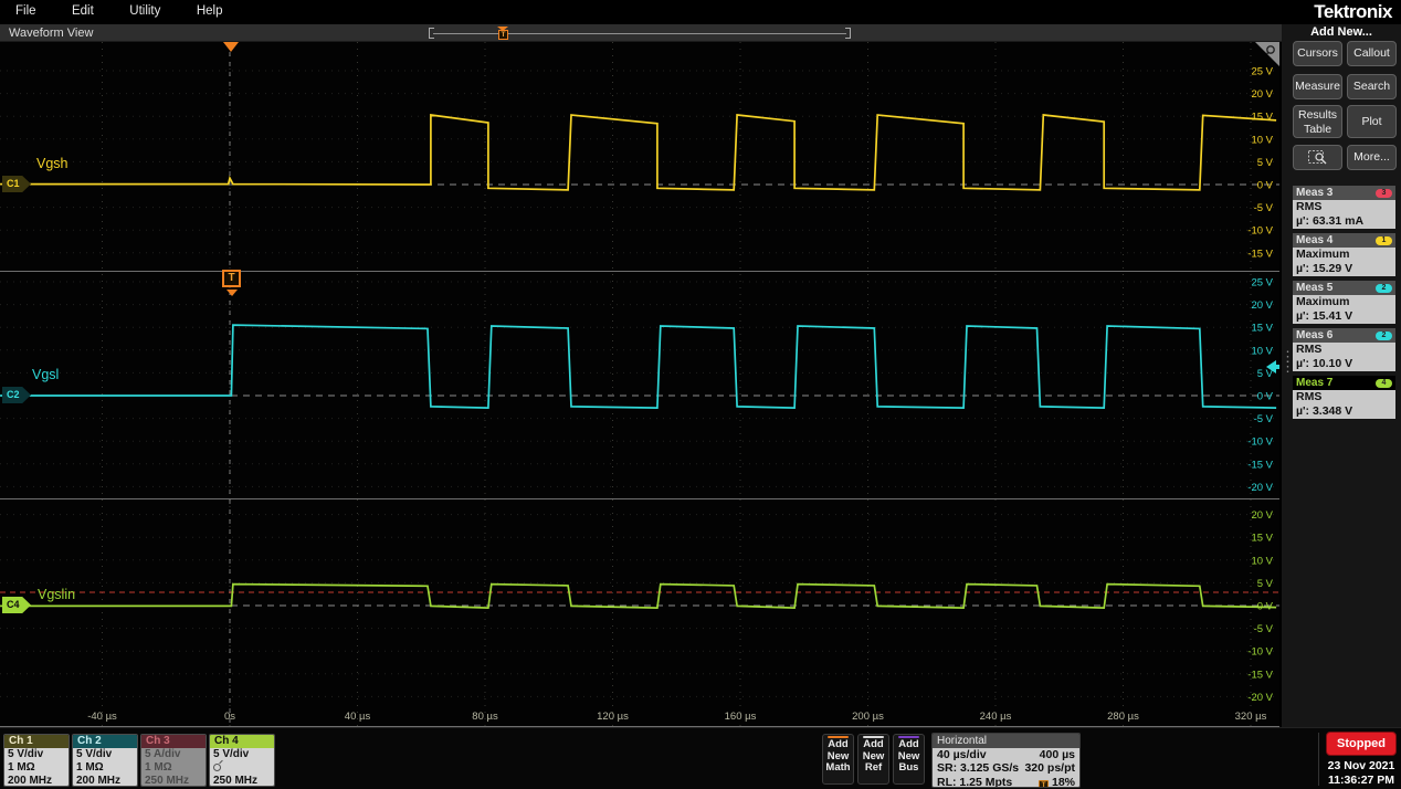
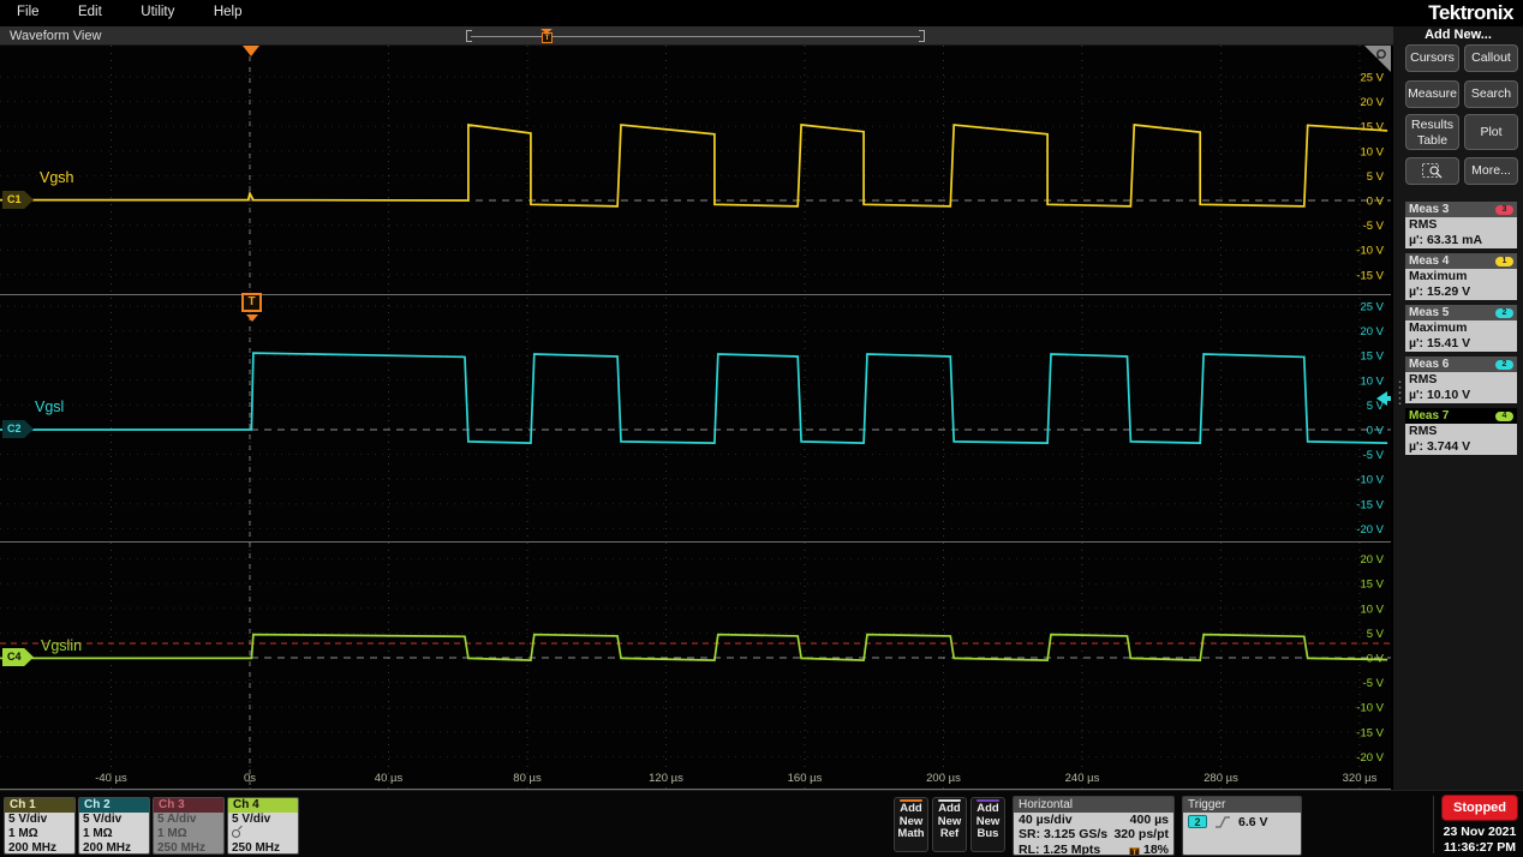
  File Edit Utility Help
  Tektronix
  Waveform View
  -40 µs
  0s
  40 µs
  80 µs
  120 µs
  160 µs
  200 µs
  240 µs
  280 µs
  320 µs
  25 V
  20 V
  15 V
  10 V
  5 V
  0 V
  -5 V
  -10 V
  -15 V
  25 V
  20 V
  15 V
  10 V
  5 V
  0 V
  -5 V
  -10 V
  -15 V
  -20 V
  20 V
  15 V
  10 V
  5 V
  -5 V
  -10 V
  -15 V
  -20 V
  T
  C1
  C2
  C4
  Vgsh
  Vgsl
  Vgslin
  ⋮
  ⋮
  Add New...
  Cursors
  Callout
  Measure
  Search
  Results Table
  Plot
  More...
  Meas 3
  RMS
  µ': 63.31 mA
  Meas 4
  Maximum
  µ': 15.29 V
  Meas 5
  Maximum
  µ': 15.41 V
  Meas 6
  RMS
  µ': 10.10 V
  Meas 7
  RMS
- µ': 3.348 V
+ µ': 3.744 V
  Ch 1
  5 V/div
  1 MΩ
  200 MHz
  Ch 2
  5 V/div
  1 MΩ
  200 MHz
  Ch 3
  5 A/div
  1 MΩ
  250 MHz
  Ch 4
  5 V/div
  250 MHz
  Add
  New
  Math
  Add
  New
  Ref
  Add
  New
  Bus
  Horizontal
  40 µs/div
  400 µs
  SR: 3.125 GS/s
  320 ps/pt
  RL: 1.25 Mpts
  18%
+ Trigger
+ 2
+ 6.6 V
  Stopped
  23 Nov 2021
  11:36:27 PM
